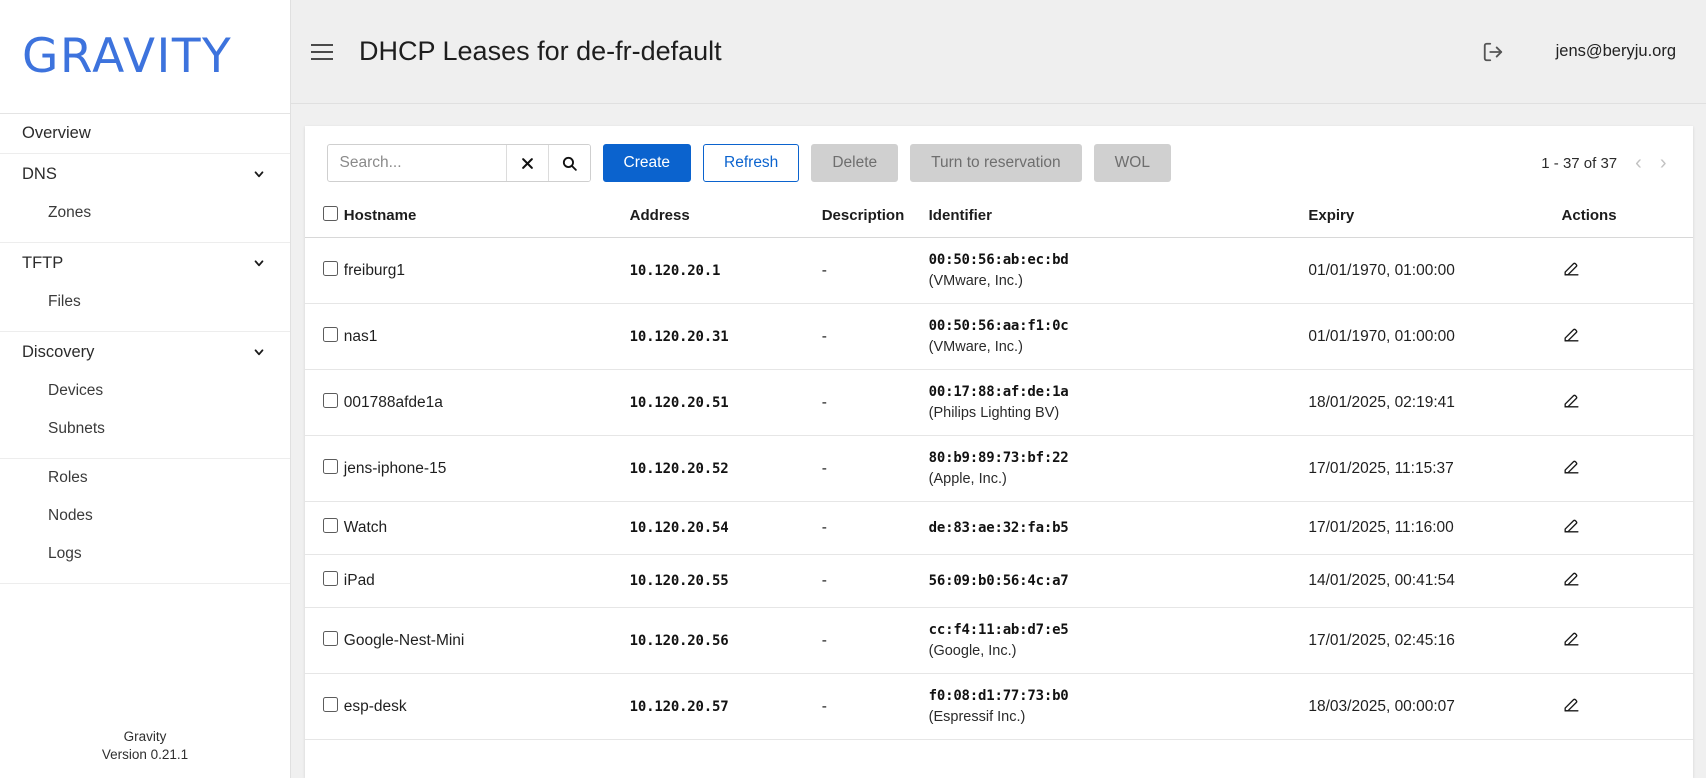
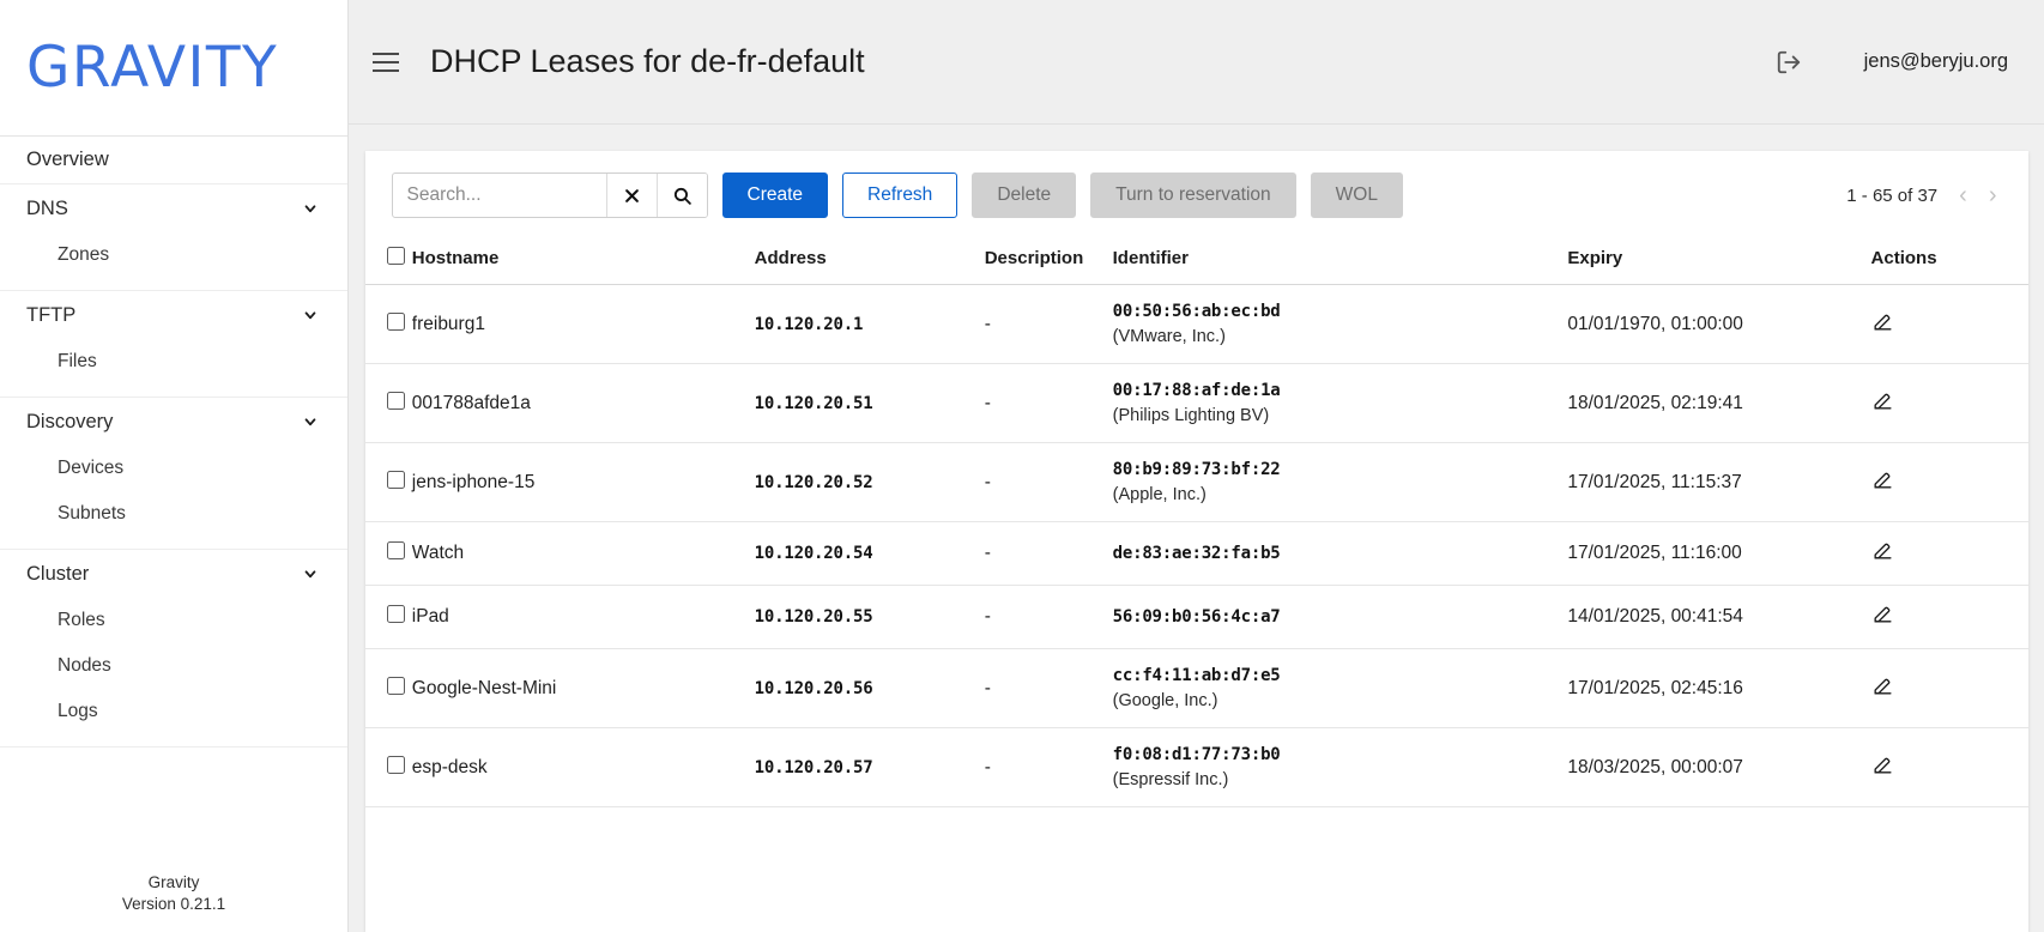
  GRAVITY
  Overview
  DNS
  Zones
  TFTP
  Files
  Discovery
  Devices
  Subnets
+ Cluster
  Roles
  Nodes
  Logs
  Gravity
  Version 0.21.1
  DHCP Leases for de-fr-default
  jens@beryju.org
  Search...
  Create
  Refresh
  Delete
  Turn to reservation
  WOL
- 1 - 37 of 37
+ 1 - 65 of 37
  ‹
  ›
  	Hostname	Address	Description	Identifier	Expiry	Actions
  	freiburg1	10.120.20.1	-	00:50:56:ab:ec:bd(VMware, Inc.)	01/01/1970, 01:00:00
- 	nas1	10.120.20.31	-	00:50:56:aa:f1:0c(VMware, Inc.)	01/01/1970, 01:00:00
  	001788afde1a	10.120.20.51	-	00:17:88:af:de:1a(Philips Lighting BV)	18/01/2025, 02:19:41
  	jens-iphone-15	10.120.20.52	-	80:b9:89:73:bf:22(Apple, Inc.)	17/01/2025, 11:15:37
  	Watch	10.120.20.54	-	de:83:ae:32:fa:b5	17/01/2025, 11:16:00
  	iPad	10.120.20.55	-	56:09:b0:56:4c:a7	14/01/2025, 00:41:54
  	Google-Nest-Mini	10.120.20.56	-	cc:f4:11:ab:d7:e5(Google, Inc.)	17/01/2025, 02:45:16
  	esp-desk	10.120.20.57	-	f0:08:d1:77:73:b0(Espressif Inc.)	18/03/2025, 00:00:07
